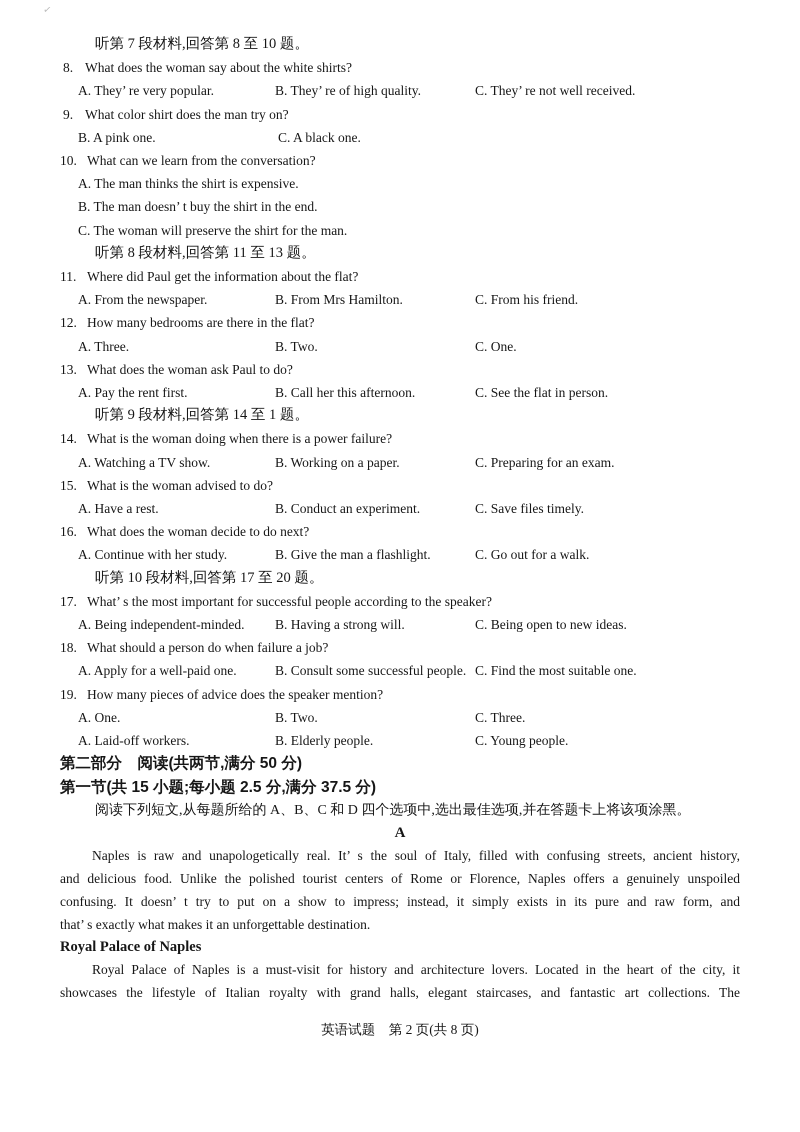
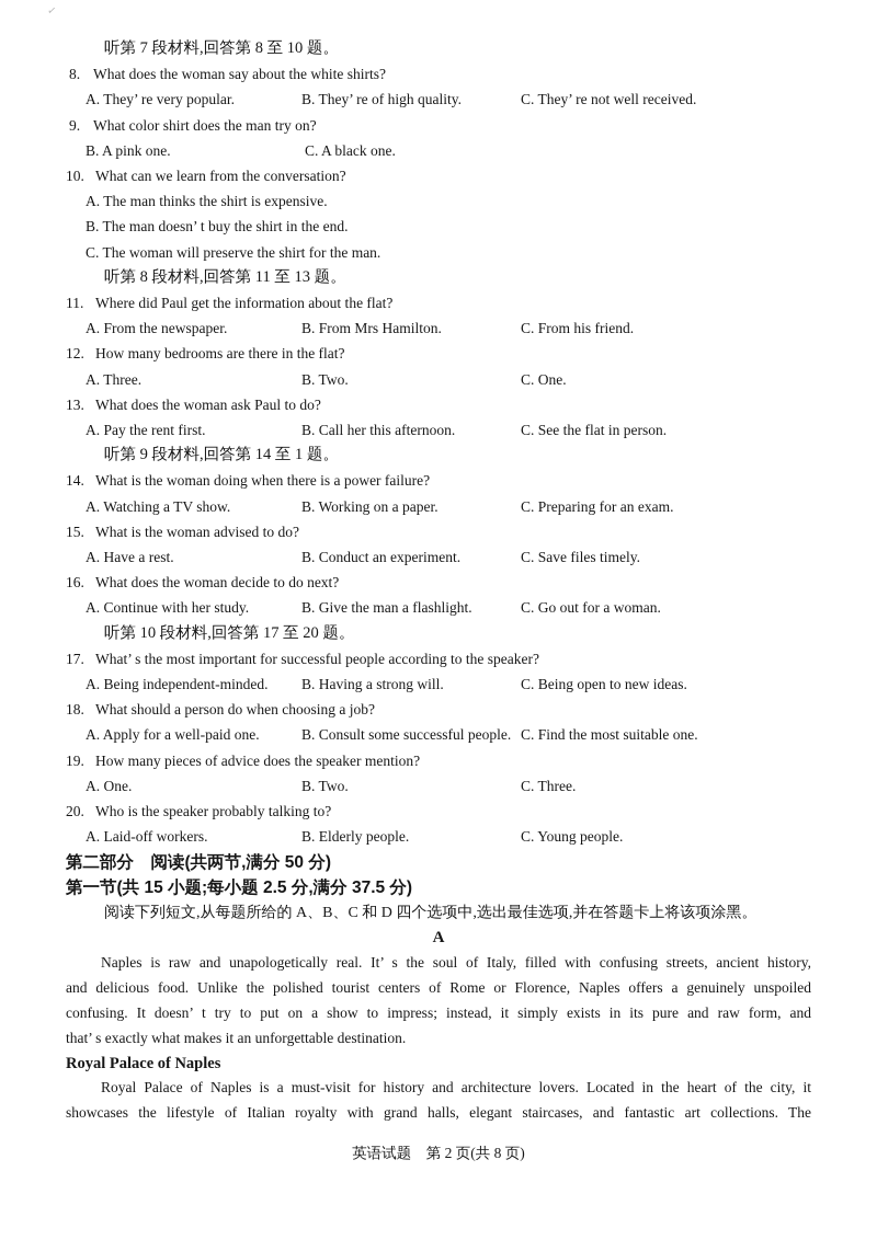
  听第 7 段材料,回答第 8 至 10 题。
  8. What does the woman say about the white shirts?
  A. They’ re very popular.
  B. They’ re of high quality.
  C. They’ re not well received.
  9. What color shirt does the man try on?
  B. A pink one.
  C. A black one.
  10. What can we learn from the conversation?
  A. The man thinks the shirt is expensive.
  B. The man doesn’ t buy the shirt in the end.
  C. The woman will preserve the shirt for the man.
  听第 8 段材料,回答第 11 至 13 题。
  11. Where did Paul get the information about the flat?
  A. From the newspaper.
  B. From Mrs Hamilton.
  C. From his friend.
  12. How many bedrooms are there in the flat?
  A. Three.
  B. Two.
  C. One.
  13. What does the woman ask Paul to do?
  A. Pay the rent first.
  B. Call her this afternoon.
  C. See the flat in person.
  听第 9 段材料,回答第 14 至 1 题。
  14. What is the woman doing when there is a power failure?
  A. Watching a TV show.
  B. Working on a paper.
  C. Preparing for an exam.
  15. What is the woman advised to do?
  A. Have a rest.
  B. Conduct an experiment.
  C. Save files timely.
  16. What does the woman decide to do next?
  A. Continue with her study.
  B. Give the man a flashlight.
- C. Go out for a walk.
+ C. Go out for a woman.
  听第 10 段材料,回答第 17 至 20 题。
  17. What’ s the most important for successful people according to the speaker?
  A. Being independent-minded.
  B. Having a strong will.
  C. Being open to new ideas.
- 18. What should a person do when failure a job?
+ 18. What should a person do when choosing a job?
  A. Apply for a well-paid one.
  B. Consult some successful people.
  C. Find the most suitable one.
  19. How many pieces of advice does the speaker mention?
  A. One.
  B. Two.
  C. Three.
+ 20. Who is the speaker probably talking to?
  A. Laid-off workers.
  B. Elderly people.
  C. Young people.
  第二部分 阅读(共两节,满分 50 分)
  第一节(共 15 小题;每小题 2.5 分,满分 37.5 分)
  阅读下列短文,从每题所给的 A、B、C 和 D 四个选项中,选出最佳选项,并在答题卡上将该项涂黑。
  A
  Naples is raw and unapologetically real. It’ s the soul of Italy, filled with confusing streets, ancient history,
  and delicious food. Unlike the polished tourist centers of Rome or Florence, Naples offers a genuinely unspoiled
  confusing. It doesn’ t try to put on a show to impress; instead, it simply exists in its pure and raw form, and
  that’ s exactly what makes it an unforgettable destination.
  Royal Palace of Naples
  Royal Palace of Naples is a must-visit for history and architecture lovers. Located in the heart of the city, it
  showcases the lifestyle of Italian royalty with grand halls, elegant staircases, and fantastic art collections. The
  英语试题 第 2 页(共 8 页)
